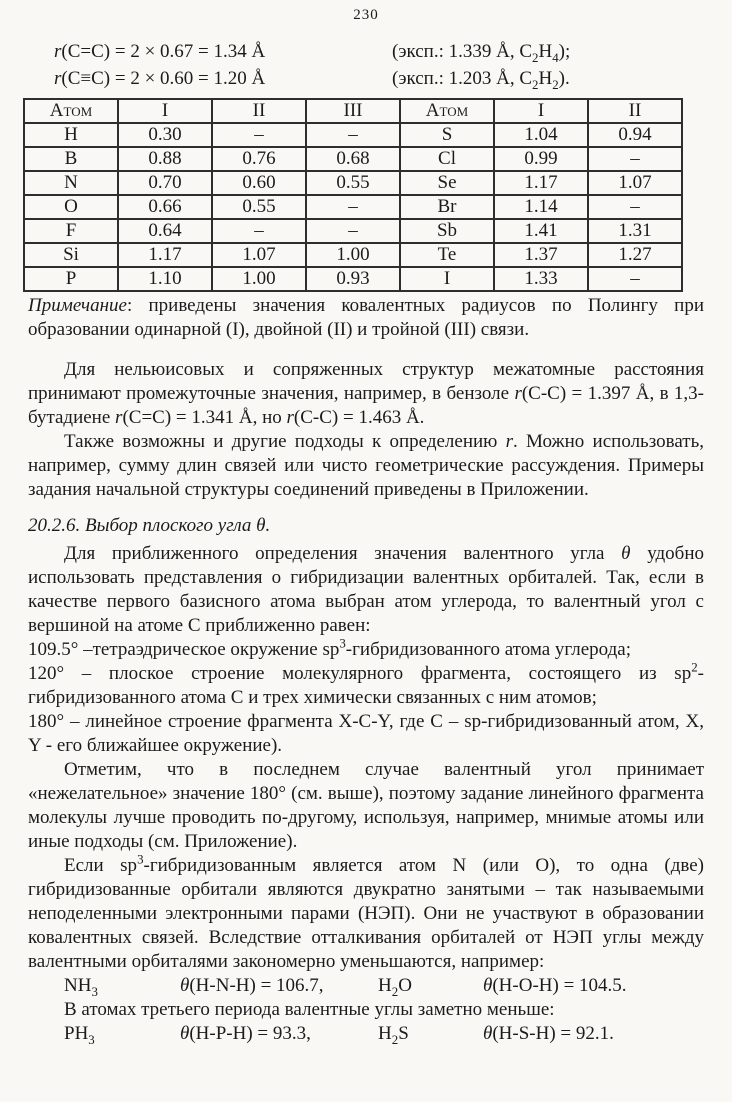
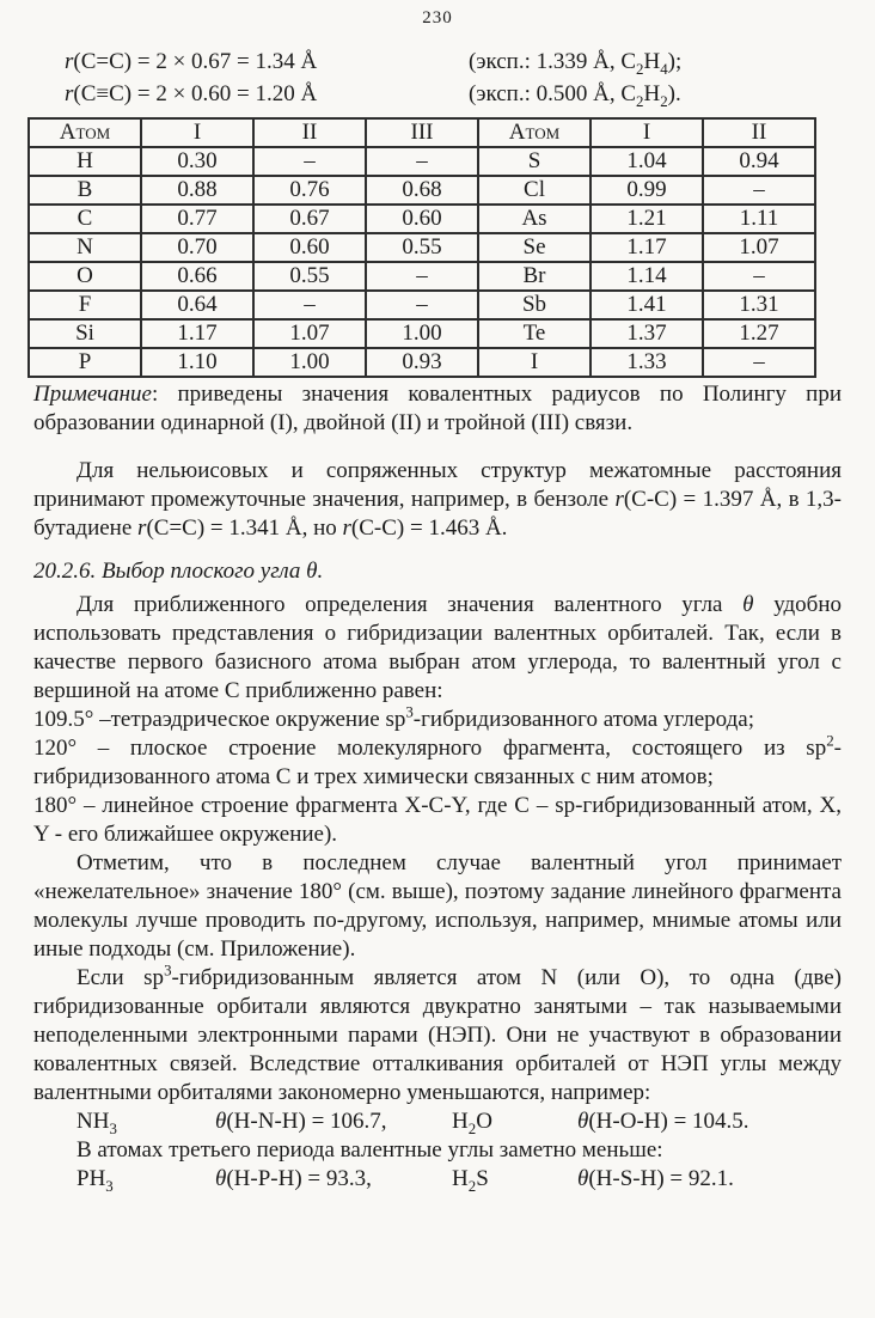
  230
  r(C=C) = 2 × 0.67 = 1.34 Å
  (эксп.: 1.339 Å, C2H4);
  r(C≡C) = 2 × 0.60 = 1.20 Å
- (эксп.: 1.203 Å, C2H2).
+ (эксп.: 0.500 Å, C2H2).
  Атом	I	II	III	Атом	I	II
  H	0.30	–	–	S	1.04	0.94
  B	0.88	0.76	0.68	Cl	0.99	–
+ C	0.77	0.67	0.60	As	1.21	1.11
  N	0.70	0.60	0.55	Se	1.17	1.07
  O	0.66	0.55	–	Br	1.14	–
  F	0.64	–	–	Sb	1.41	1.31
  Si	1.17	1.07	1.00	Te	1.37	1.27
  P	1.10	1.00	0.93	I	1.33	–
  Примечание: приведены значения ковалентных радиусов по Полингу при образовании одинарной (I), двойной (II) и тройной (III) связи.
  Для нельюисовых и сопряженных структур межатомные расстояния принимают промежуточные значения, например, в бензоле r(C-C) = 1.397 Å, в 1,3-бутадиене r(C=C) = 1.341 Å, но r(C-C) = 1.463 Å.
- Также возможны и другие подходы к определению r. Можно использовать, например, сумму длин связей или чисто геометрические рассуждения. Примеры задания начальной структуры соединений приведены в Приложении.
  20.2.6. Выбор плоского угла θ.
  Для приближенного определения значения валентного угла θ удобно использовать представления о гибридизации валентных орбиталей. Так, если в качестве первого базисного атома выбран атом углерода, то валентный угол с вершиной на атоме С приближенно равен:
  109.5° –тетраэдрическое окружение sp3-гибридизованного атома углерода;
  120° – плоское строение молекулярного фрагмента, состоящего из sp2-гибридизованного атома С и трех химически связанных с ним атомов;
  180° – линейное строение фрагмента X-C-Y, где С – sp-гибридизованный атом, X, Y - его ближайшее окружение).
  Отметим, что в последнем случае валентный угол принимает «нежелательное» значение 180° (см. выше), поэтому задание линейного фрагмента молекулы лучше проводить по-другому, используя, например, мнимые атомы или иные подходы (см. Приложение).
  Если sp3-гибридизованным является атом N (или O), то одна (две) гибридизованные орбитали являются двукратно занятыми – так называемыми неподеленными электронными парами (НЭП). Они не участвуют в образовании ковалентных связей. Вследствие отталкивания орбиталей от НЭП углы между валентными орбиталями закономерно уменьшаются, например:
  NH3
  θ(H-N-H) = 106.7,
  H2O
  θ(H-O-H) = 104.5.
  В атомах третьего периода валентные углы заметно меньше:
  PH3
  θ(H-P-H) = 93.3,
  H2S
  θ(H-S-H) = 92.1.
